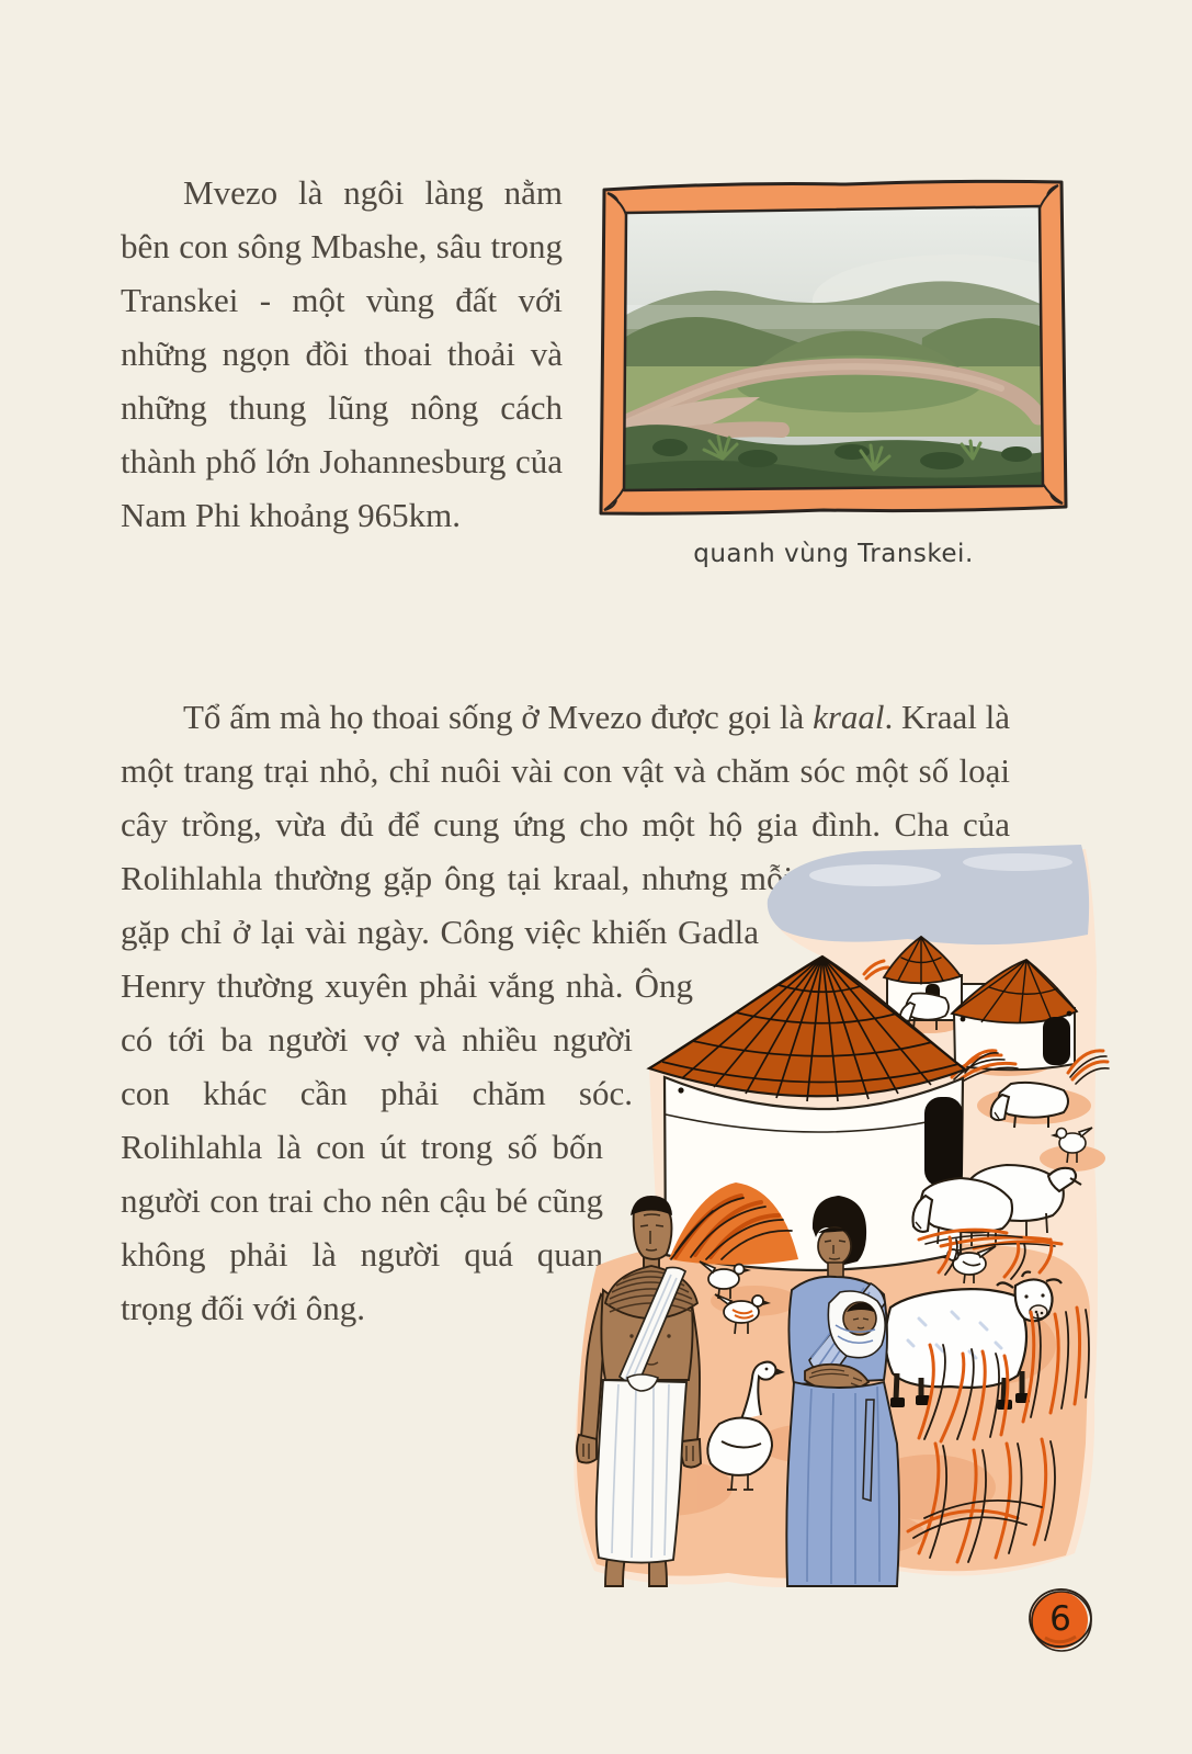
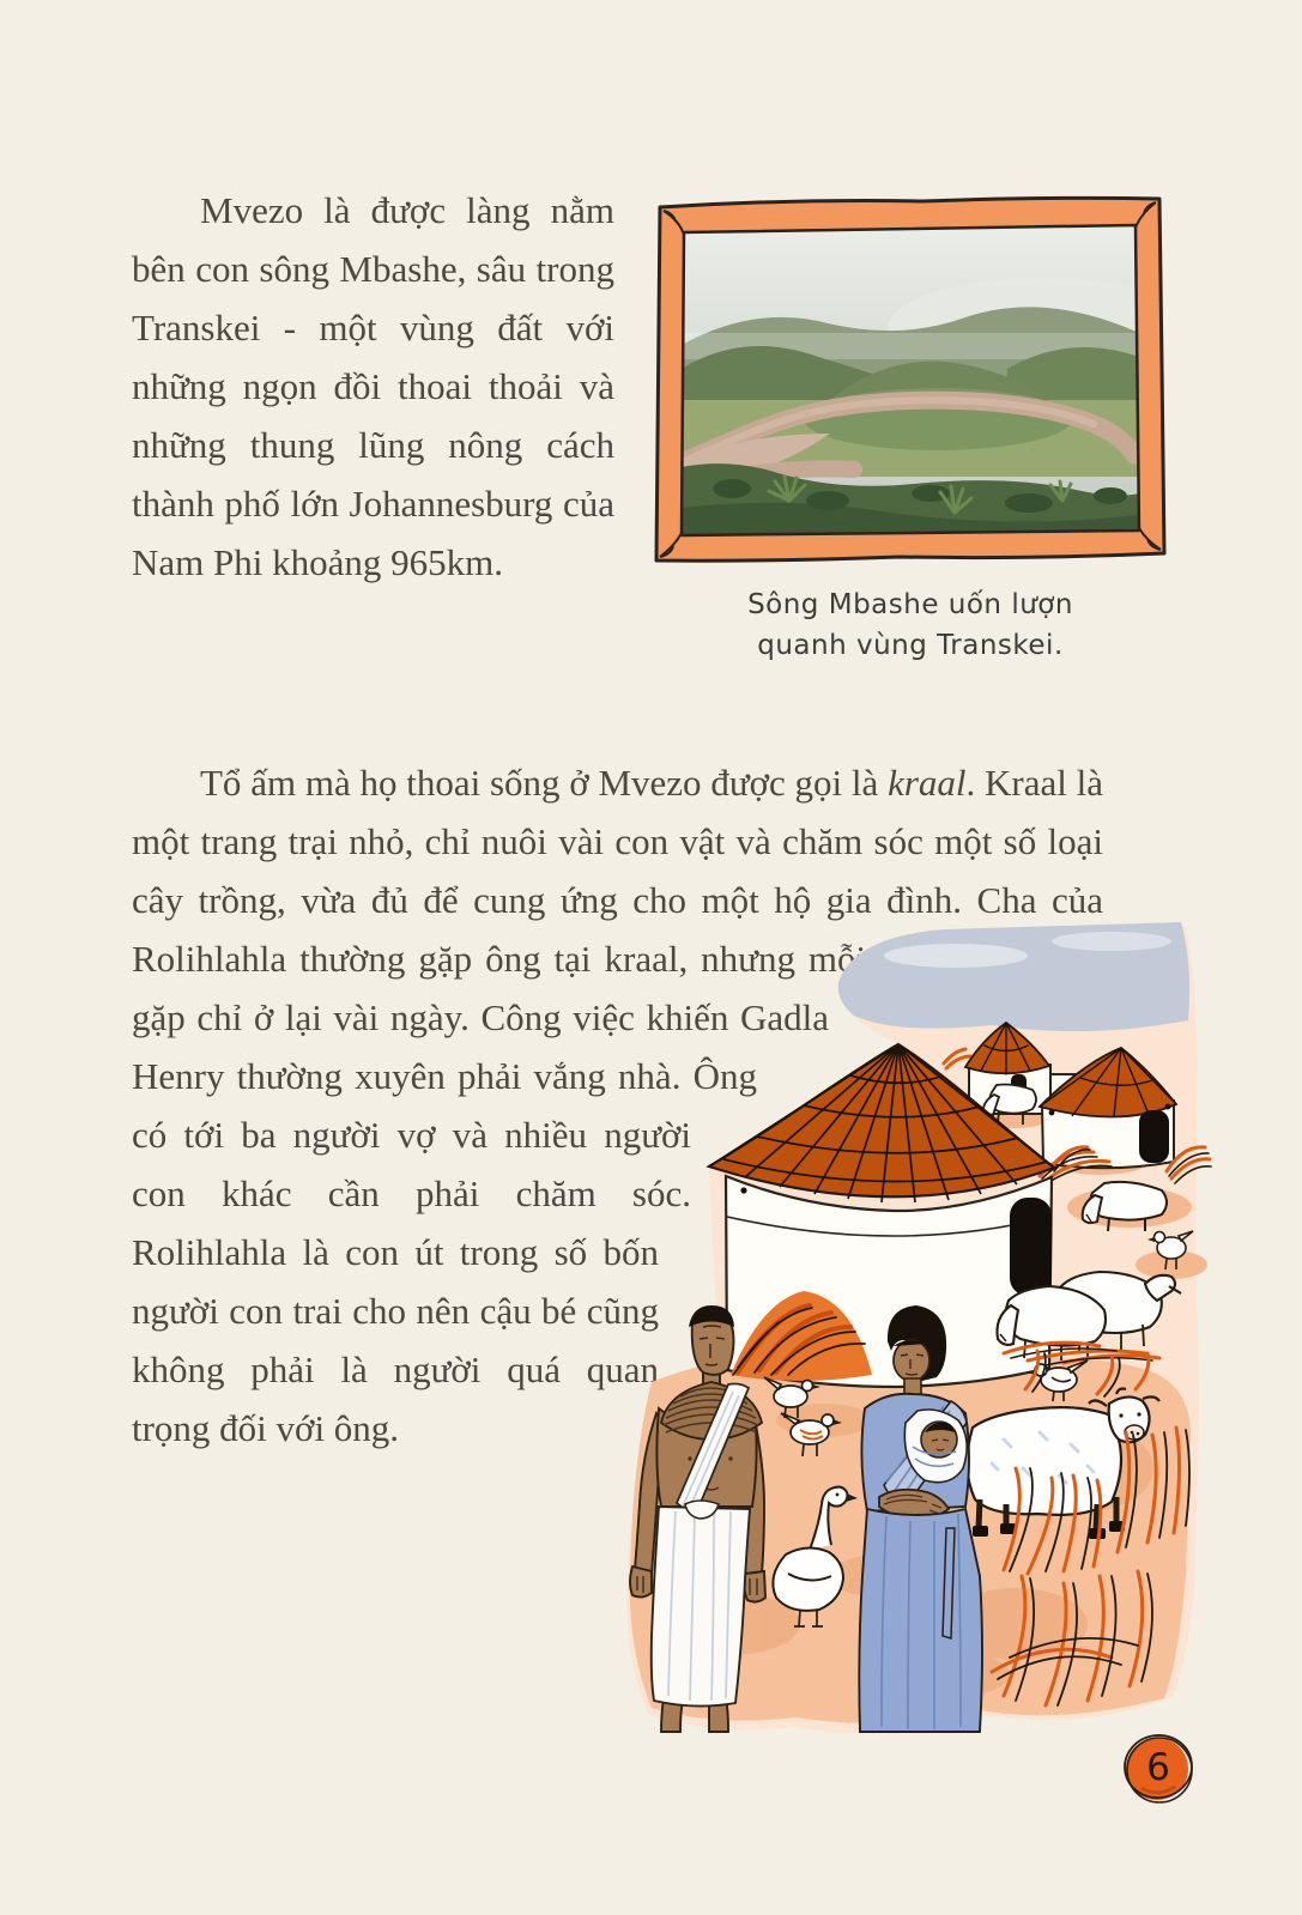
- Mvezo là ngôi làng nằm bên con sông Mbashe, sâu trong Transkei - một vùng đất với những ngọn đồi thoai thoải và những thung lũng nông cách thành phố lớn Johannesburg của Nam Phi khoảng 965km.
+ Mvezo là được làng nằm bên con sông Mbashe, sâu trong Transkei - một vùng đất với những ngọn đồi thoai thoải và những thung lũng nông cách thành phố lớn Johannesburg của Nam Phi khoảng 965km.
+ Sông Mbashe uốn lượn
  quanh vùng Transkei.
  Tổ ấm mà họ thoai sống ở Mvezo được gọi là kraal. Kraal là một trang trại nhỏ, chỉ nuôi vài con vật và chăm sóc một số loại cây trồng, vừa đủ để cung ứng cho một hộ gia đình. Cha của Rolihlahla thường gặp ông tại kraal, nhưng mỗ gặp chỉ ở lại vài ngày. Công việc khiến Gadla Henry thường xuyên phải vắng nhà. Ông có tới ba người vợ và nhiều người con khác cần phải chăm sóc. Rolihlahla là con út trong số bốn người con trai cho nên cậu bé cũng không phải là người quá quan trọng đối với ông.
  6
